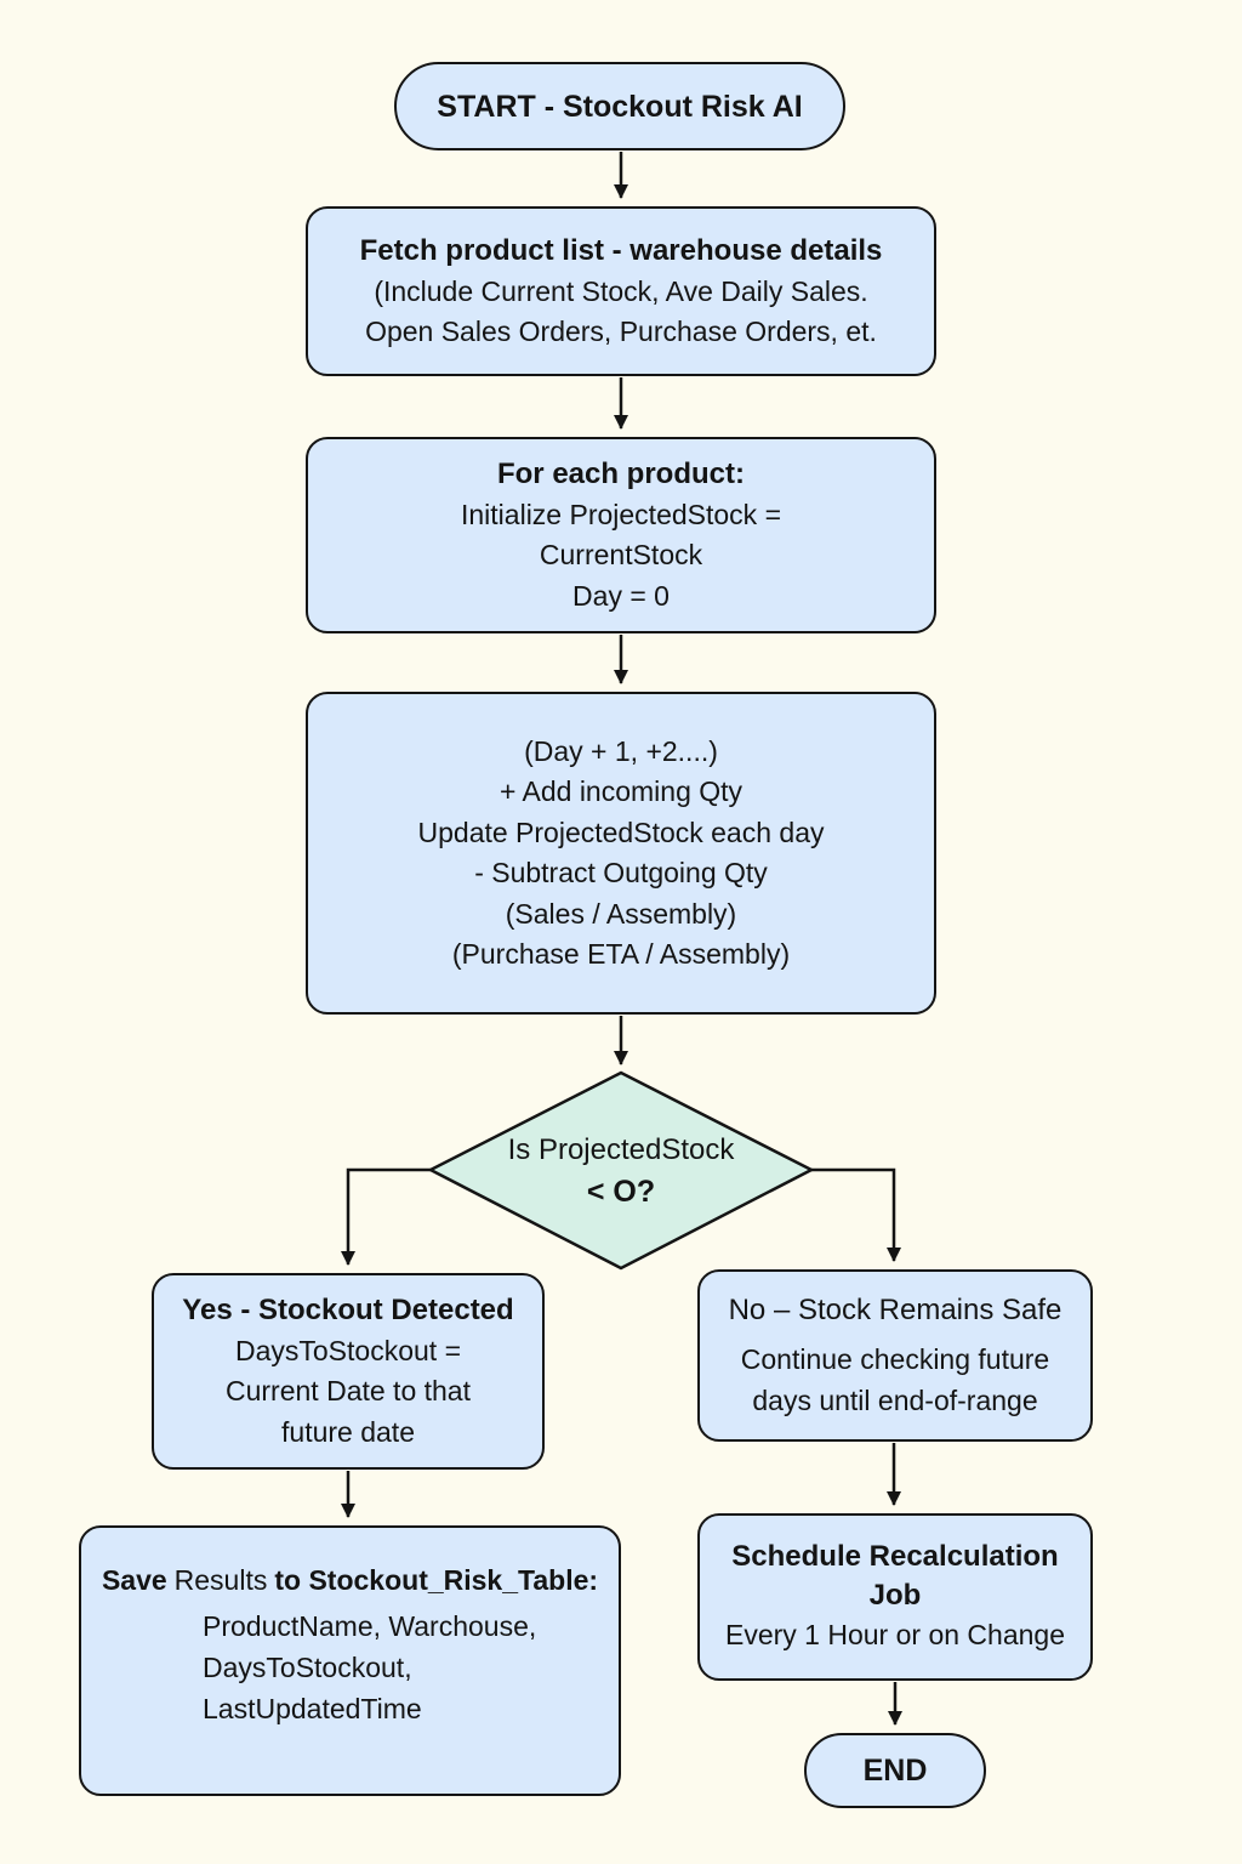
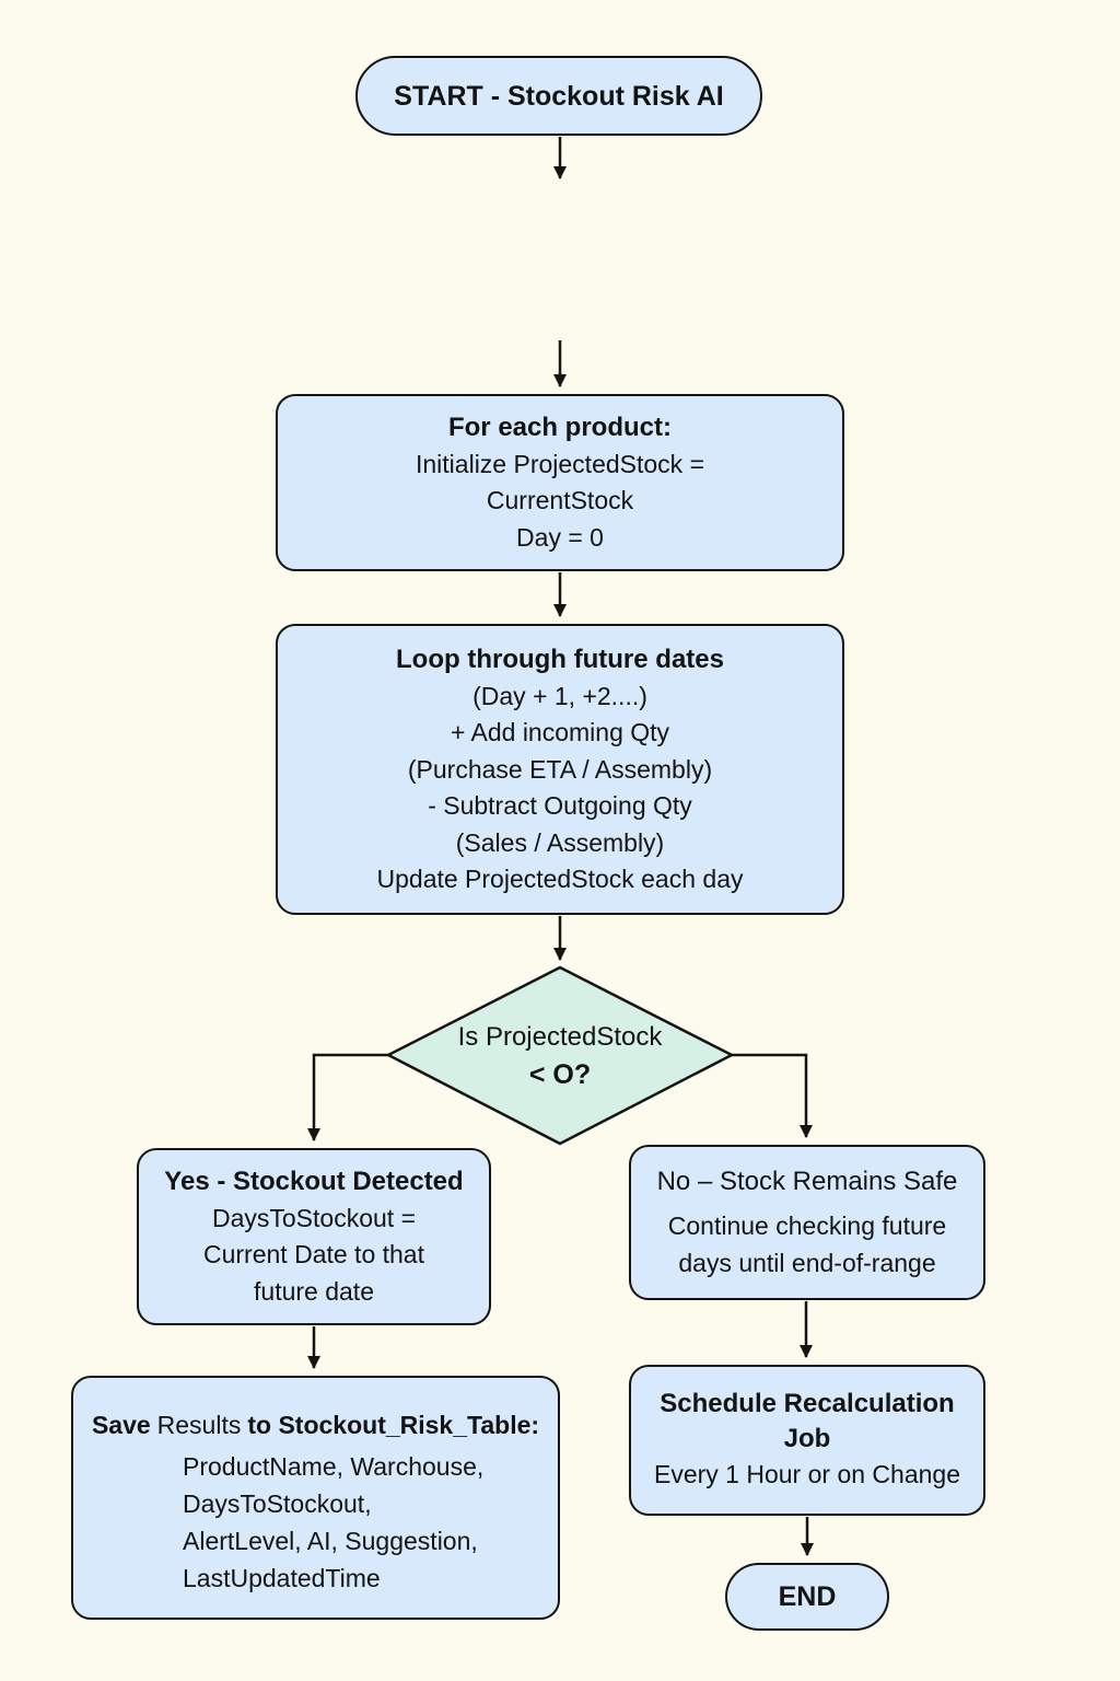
  START - Stockout Risk AI
- Fetch product list - warehouse details
- (Include Current Stock, Ave Daily Sales.
- Open Sales Orders, Purchase Orders, et.
  For each product:
  Initialize ProjectedStock =
  CurrentStock
  Day = 0
+ Loop through future dates
  (Day + 1, +2....)
  + Add incoming Qty
- Update ProjectedStock each day
+ (Purchase ETA / Assembly)
  - Subtract Outgoing Qty
  (Sales / Assembly)
- (Purchase ETA / Assembly)
+ Update ProjectedStock each day
  Is ProjectedStock
  < O?
  Yes - Stockout Detected
  DaysToStockout =
  Current Date to that
  future date
  No – Stock Remains Safe
  Continue checking future
  days until end-of-range
  Save Results to Stockout_Risk_Table:
  ProductName, Warchouse,
  DaysToStockout,
+ AlertLevel, AI, Suggestion,
  LastUpdatedTime
  Schedule Recalculation Job
  Every 1 Hour or on Change
  END
